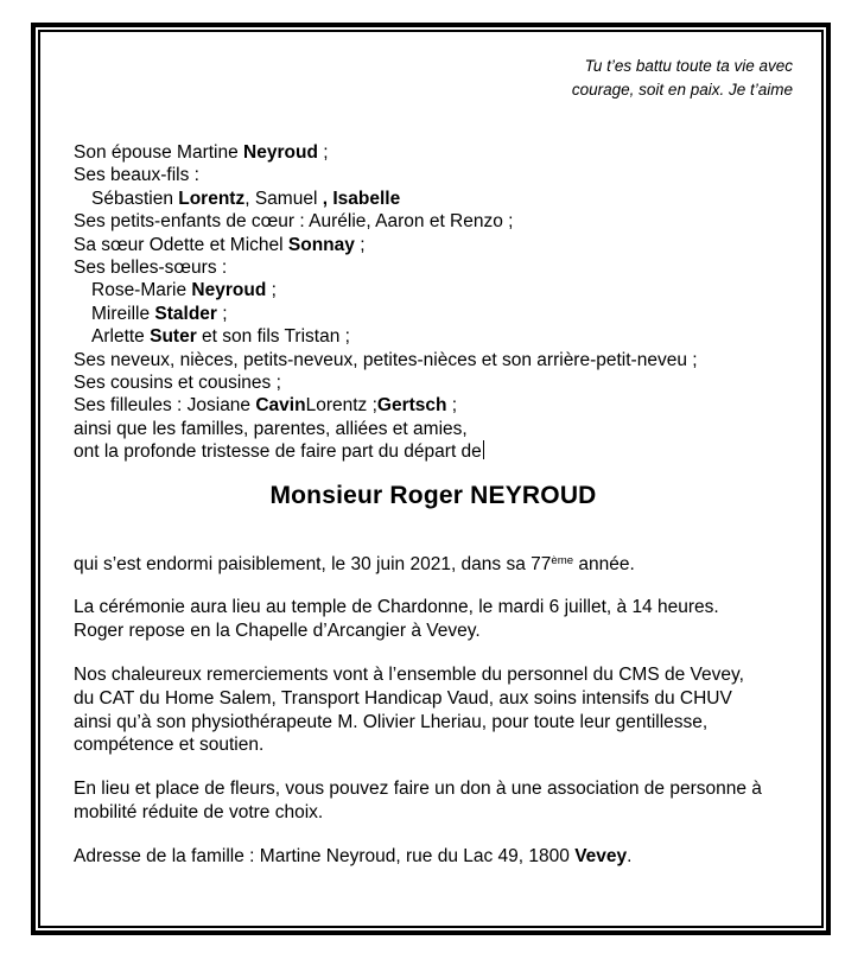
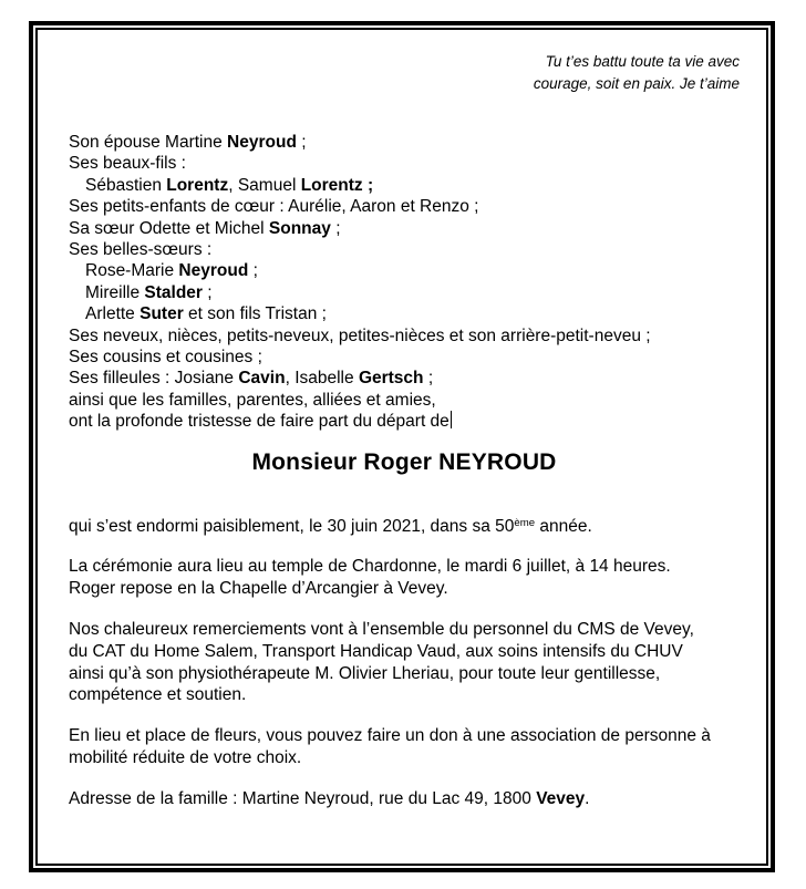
  Tu t’es battu toute ta vie avec
  courage, soit en paix. Je t’aime
  Son épouse Martine Neyroud ;
  Ses beaux-fils :
- Sébastien Lorentz, Samuel , Isabelle
+ Sébastien Lorentz, Samuel Lorentz ;
  Ses petits-enfants de cœur : Aurélie, Aaron et Renzo ;
  Sa sœur Odette et Michel Sonnay ;
  Ses belles-sœurs :
  Rose-Marie Neyroud ;
  Mireille Stalder ;
  Arlette Suter et son fils Tristan ;
  Ses neveux, nièces, petits-neveux, petites-nièces et son arrière-petit-neveu ;
  Ses cousins et cousines ;
- Ses filleules : Josiane CavinLorentz ;Gertsch ;
+ Ses filleules : Josiane Cavin, Isabelle Gertsch ;
  ainsi que les familles, parentes, alliées et amies,
  ont la profonde tristesse de faire part du départ de
  Monsieur Roger NEYROUD
- qui s’est endormi paisiblement, le 30 juin 2021, dans sa 77ème année.
+ qui s’est endormi paisiblement, le 30 juin 2021, dans sa 50ème année.
  La cérémonie aura lieu au temple de Chardonne, le mardi 6 juillet, à 14 heures.
  Roger repose en la Chapelle d’Arcangier à Vevey.
  Nos chaleureux remerciements vont à l’ensemble du personnel du CMS de Vevey,
  du CAT du Home Salem, Transport Handicap Vaud, aux soins intensifs du CHUV
  ainsi qu’à son physiothérapeute M. Olivier Lheriau, pour toute leur gentillesse,
  compétence et soutien.
  En lieu et place de fleurs, vous pouvez faire un don à une association de personne à
  mobilité réduite de votre choix.
  Adresse de la famille : Martine Neyroud, rue du Lac 49, 1800 Vevey.
